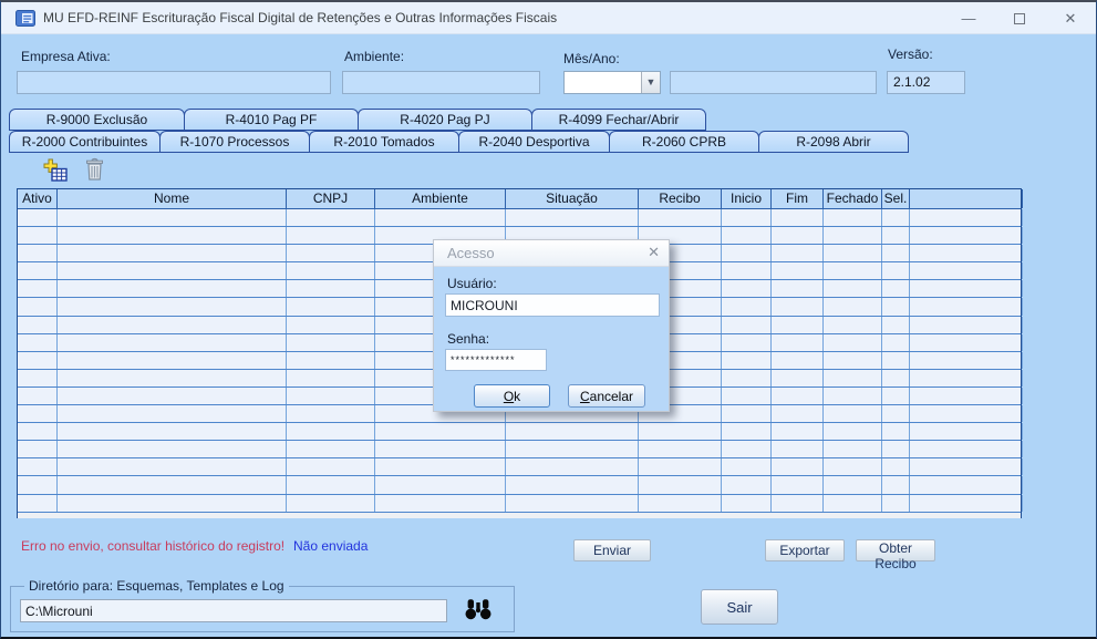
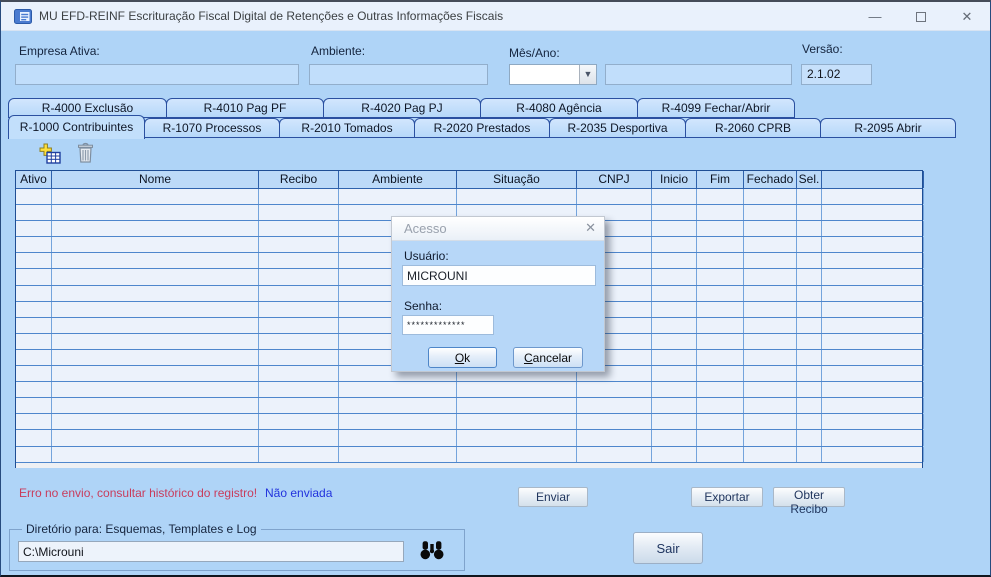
  MU EFD-REINF Escrituração Fiscal Digital de Retenções e Outras Informações Fiscais
  —
  ✕
  Empresa Ativa:
  Ambiente:
  Mês/Ano:
  ▼
  Versão:
  2.1.02
- R-9000 Exclusão
+ R-4000 Exclusão
  R-4010 Pag PF
  R-4020 Pag PJ
+ R-4080 Agência
  R-4099 Fechar/Abrir
- R-2000 Contribuintes
+ R-1000 Contribuintes
  R-1070 Processos
  R-2010 Tomados
+ R-2020 Prestados
- R-2040 Desportiva
+ R-2035 Desportiva
  R-2060 CPRB
- R-2098 Abrir
+ R-2095 Abrir
  Ativo
  Nome
- CNPJ
+ Recibo
  Ambiente
  Situação
- Recibo
+ CNPJ
  Inicio
  Fim
  Fechado
  Sel.
  Acesso
  ✕
  Usuário:
  MICROUNI
  Senha:
  *************
  Ok
  Cancelar
  Erro no envio, consultar histórico do registro!
  Não enviada
  Enviar
  Exportar
  Obter Recibo
  Diretório para: Esquemas, Templates e Log
  C:\Microuni
  Sair
